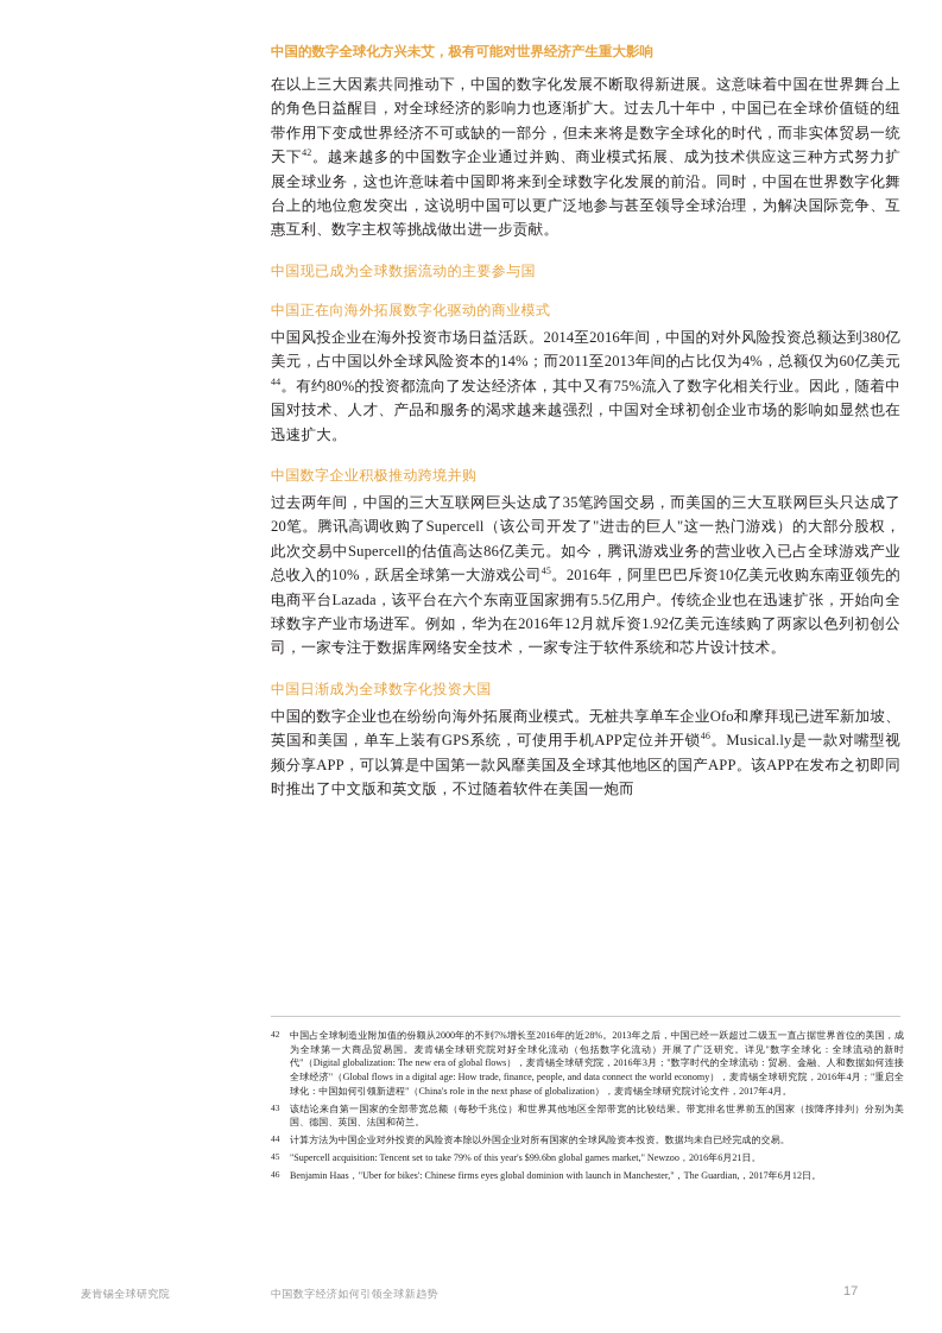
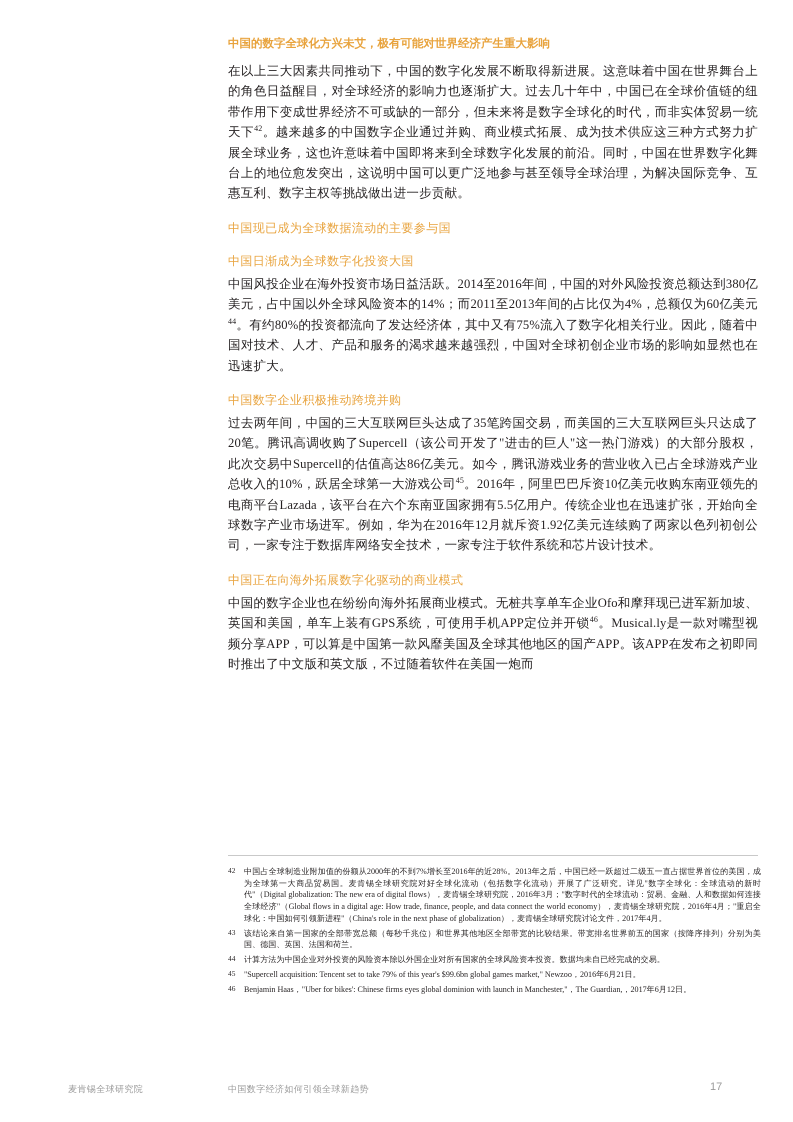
  中国的数字全球化方兴未艾，极有可能对世界经济产生重大影响
  在以上三大因素共同推动下，中国的数字化发展不断取得新进展。这意味着中国在世界舞台上的角色日益醒目，对全球经济的影响力也逐渐扩大。过去几十年中，中国已在全球价值链的纽带作用下变成世界经济不可或缺的一部分，但未来将是数字全球化的时代，而非实体贸易一统天下42。越来越多的中国数字企业通过并购、商业模式拓展、成为技术供应这三种方式努力扩展全球业务，这也许意味着中国即将来到全球数字化发展的前沿。同时，中国在世界数字化舞台上的地位愈发突出，这说明中国可以更广泛地参与甚至领导全球治理，为解决国际竞争、互惠互利、数字主权等挑战做出进一步贡献。
  中国现已成为全球数据流动的主要参与国
- 中国正在向海外拓展数字化驱动的商业模式
+ 中国日渐成为全球数字化投资大国
  中国风投企业在海外投资市场日益活跃。2014至2016年间，中国的对外风险投资总额达到380亿美元，占中国以外全球风险资本的14%；而2011至2013年间的占比仅为4%，总额仅为60亿美元44。有约80%的投资都流向了发达经济体，其中又有75%流入了数字化相关行业。因此，随着中国对技术、人才、产品和服务的渴求越来越强烈，中国对全球初创企业市场的影响如显然也在迅速扩大。
  中国数字企业积极推动跨境并购
  过去两年间，中国的三大互联网巨头达成了35笔跨国交易，而美国的三大互联网巨头只达成了20笔。腾讯高调收购了Supercell（该公司开发了"进击的巨人"这一热门游戏）的大部分股权，此次交易中Supercell的估值高达86亿美元。如今，腾讯游戏业务的营业收入已占全球游戏产业总收入的10%，跃居全球第一大游戏公司45。2016年，阿里巴巴斥资10亿美元收购东南亚领先的电商平台Lazada，该平台在六个东南亚国家拥有5.5亿用户。传统企业也在迅速扩张，开始向全球数字产业市场进军。例如，华为在2016年12月就斥资1.92亿美元连续购了两家以色列初创公司，一家专注于数据库网络安全技术，一家专注于软件系统和芯片设计技术。
- 中国日渐成为全球数字化投资大国
+ 中国正在向海外拓展数字化驱动的商业模式
  中国的数字企业也在纷纷向海外拓展商业模式。无桩共享单车企业Ofo和摩拜现已进军新加坡、英国和美国，单车上装有GPS系统，可使用手机APP定位并开锁46。Musical.ly是一款对嘴型视频分享APP，可以算是中国第一款风靡美国及全球其他地区的国产APP。该APP在发布之初即同时推出了中文版和英文版，不过随着软件在美国一炮而
  42
- 中国占全球制造业附加值的份额从2000年的不到7%增长至2016年的近28%。2013年之后，中国已经一跃超过二级五一直占据世界首位的美国，成为全球第一大商品贸易国。麦肯锡全球研究院对好全球化流动（包括数字化流动）开展了广泛研究。详见"数字全球化：全球流动的新时代"（Digital globalization: The new era of global flows），麦肯锡全球研究院，2016年3月；"数字时代的全球流动：贸易、金融、人和数据如何连接全球经济"（Global flows in a digital age: How trade, finance, people, and data connect the world economy），麦肯锡全球研究院，2016年4月；"重启全球化：中国如何引领新进程"（China's role in the next phase of globalization），麦肯锡全球研究院讨论文件，2017年4月。
+ 中国占全球制造业附加值的份额从2000年的不到7%增长至2016年的近28%。2013年之后，中国已经一跃超过二级五一直占据世界首位的美国，成为全球第一大商品贸易国。麦肯锡全球研究院对好全球化流动（包括数字化流动）开展了广泛研究。详见"数字全球化：全球流动的新时代"（Digital globalization: The new era of digital flows），麦肯锡全球研究院，2016年3月；"数字时代的全球流动：贸易、金融、人和数据如何连接全球经济"（Global flows in a digital age: How trade, finance, people, and data connect the world economy），麦肯锡全球研究院，2016年4月；"重启全球化：中国如何引领新进程"（China's role in the next phase of globalization），麦肯锡全球研究院讨论文件，2017年4月。
  43
  该结论来自第一国家的全部带宽总额（每秒千兆位）和世界其他地区全部带宽的比较结果。带宽排名世界前五的国家（按降序排列）分别为美国、德国、英国、法国和荷兰。
  44
  计算方法为中国企业对外投资的风险资本除以外国企业对所有国家的全球风险资本投资。数据均未自已经完成的交易。
  45
  "Supercell acquisition: Tencent set to take 79% of this year's $99.6bn global games market," Newzoo，2016年6月21日。
  46
  Benjamin Haas，"Uber for bikes': Chinese firms eyes global dominion with launch in Manchester,"，The Guardian,，2017年6月12日。
  麦肯锡全球研究院
  中国数字经济如何引领全球新趋势
  17
